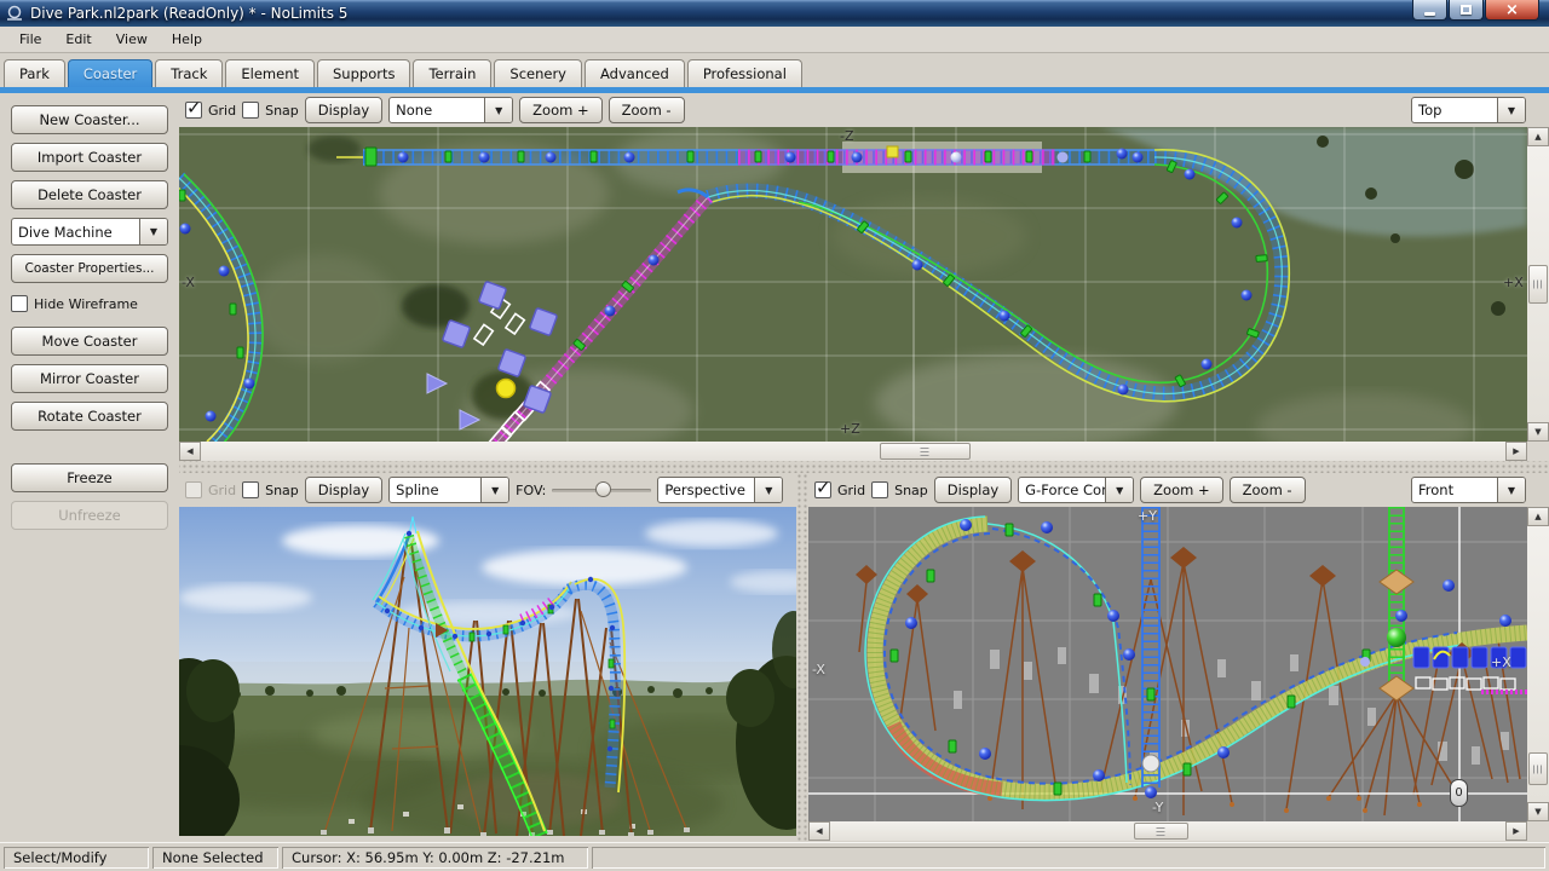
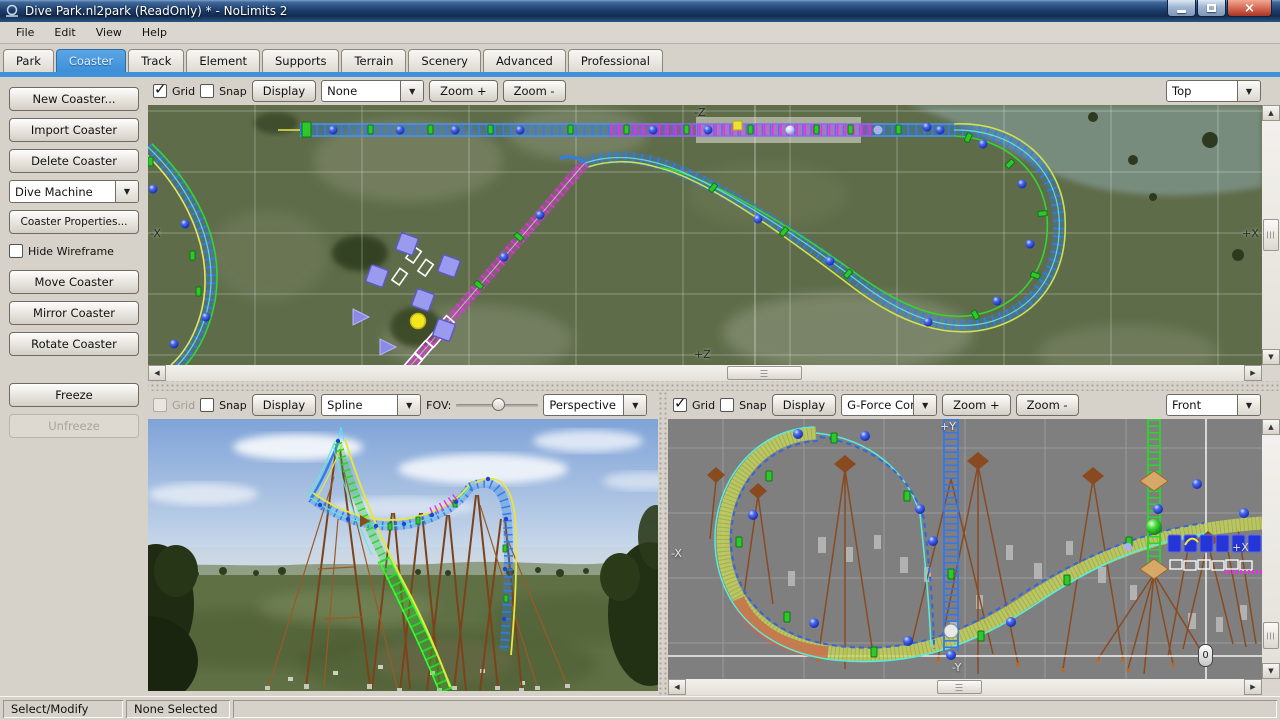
- Dive Park.nl2park (ReadOnly) * - NoLimits 5
+ Dive Park.nl2park (ReadOnly) * - NoLimits 2
  ×
  File
  Edit
  View
  Help
  Park
  Coaster
  Track
  Element
  Supports
  Terrain
  Scenery
  Advanced
  Professional
  New Coaster...
  Import Coaster
  Delete Coaster
  Dive Machine
  ▼
  Coaster Properties...
  Hide Wireframe
  Move Coaster
  Mirror Coaster
  Rotate Coaster
  Freeze
  Unfreeze
  ✓
  Grid
  Snap
  Display
  None
  ▼
  Zoom +
  Zoom -
  Top
  ▼
  -Z
  +Z
  -X
  +X
  ▲
  ▼
  ◀
  ▶
  Grid
  Snap
  Display
  Spline
  ▼
  FOV:
  Perspective
  ▼
  ✓
  Grid
  Snap
  Display
  G-Force Co
  ▼
  Zoom +
  Zoom -
  Front
  ▼
  +Y
  -Y
  -X
  +X
  0
  ▲
  ▼
  ◀
  ▶
  Select/Modify
  None Selected
- Cursor: X: 56.95m Y: 0.00m Z: -27.21m
